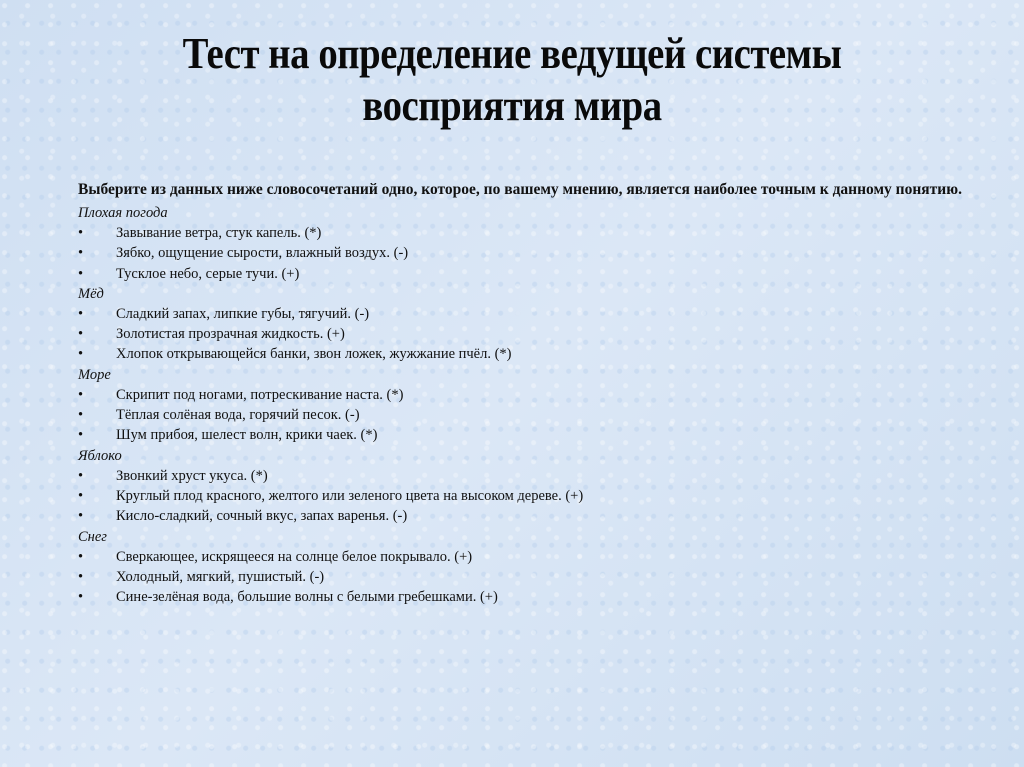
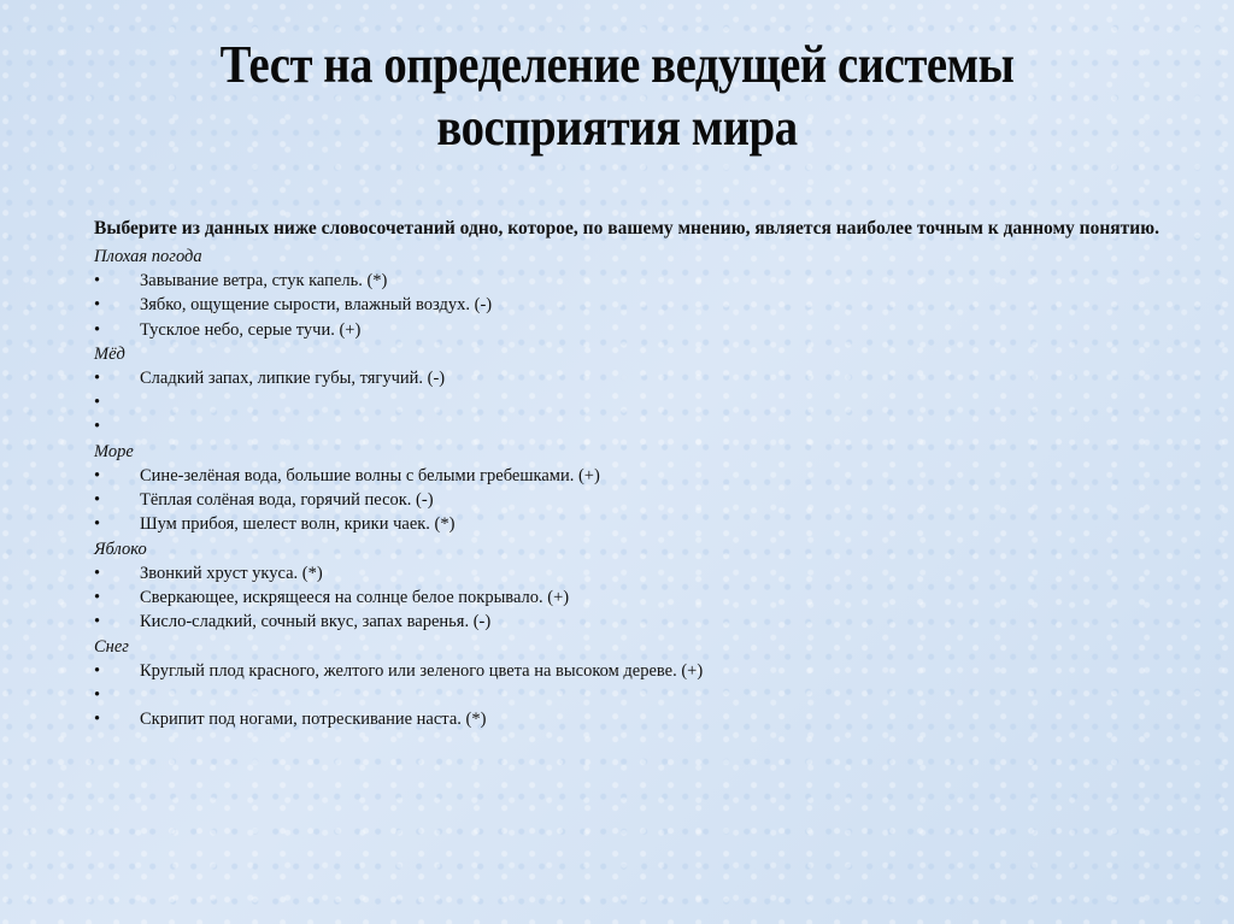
  Тест на определение ведущей системы
  восприятия мира
  Выберите из данных ниже словосочетаний одно, которое, по вашему мнению, является наиболее точным к данному понятию.
  Плохая погода
  •
  Завывание ветра, стук капель. (*)
  •
  Зябко, ощущение сырости, влажный воздух. (-)
  •
  Тусклое небо, серые тучи. (+)
  Мёд
  •
  Сладкий запах, липкие губы, тягучий. (-)
  •
- Золотистая прозрачная жидкость. (+)
  •
- Хлопок открывающейся банки, звон ложек, жужжание пчёл. (*)
  Море
  •
- Скрипит под ногами, потрескивание наста. (*)
+ Сине-зелёная вода, большие волны с белыми гребешками. (+)
  •
  Тёплая солёная вода, горячий песок. (-)
  •
  Шум прибоя, шелест волн, крики чаек. (*)
  Яблоко
  •
  Звонкий хруст укуса. (*)
  •
- Круглый плод красного, желтого или зеленого цвета на высоком дереве. (+)
+ Сверкающее, искрящееся на солнце белое покрывало. (+)
  •
  Кисло-сладкий, сочный вкус, запах варенья. (-)
  Снег
  •
- Сверкающее, искрящееся на солнце белое покрывало. (+)
+ Круглый плод красного, желтого или зеленого цвета на высоком дереве. (+)
  •
- Холодный, мягкий, пушистый. (-)
  •
- Сине-зелёная вода, большие волны с белыми гребешками. (+)
+ Скрипит под ногами, потрескивание наста. (*)
